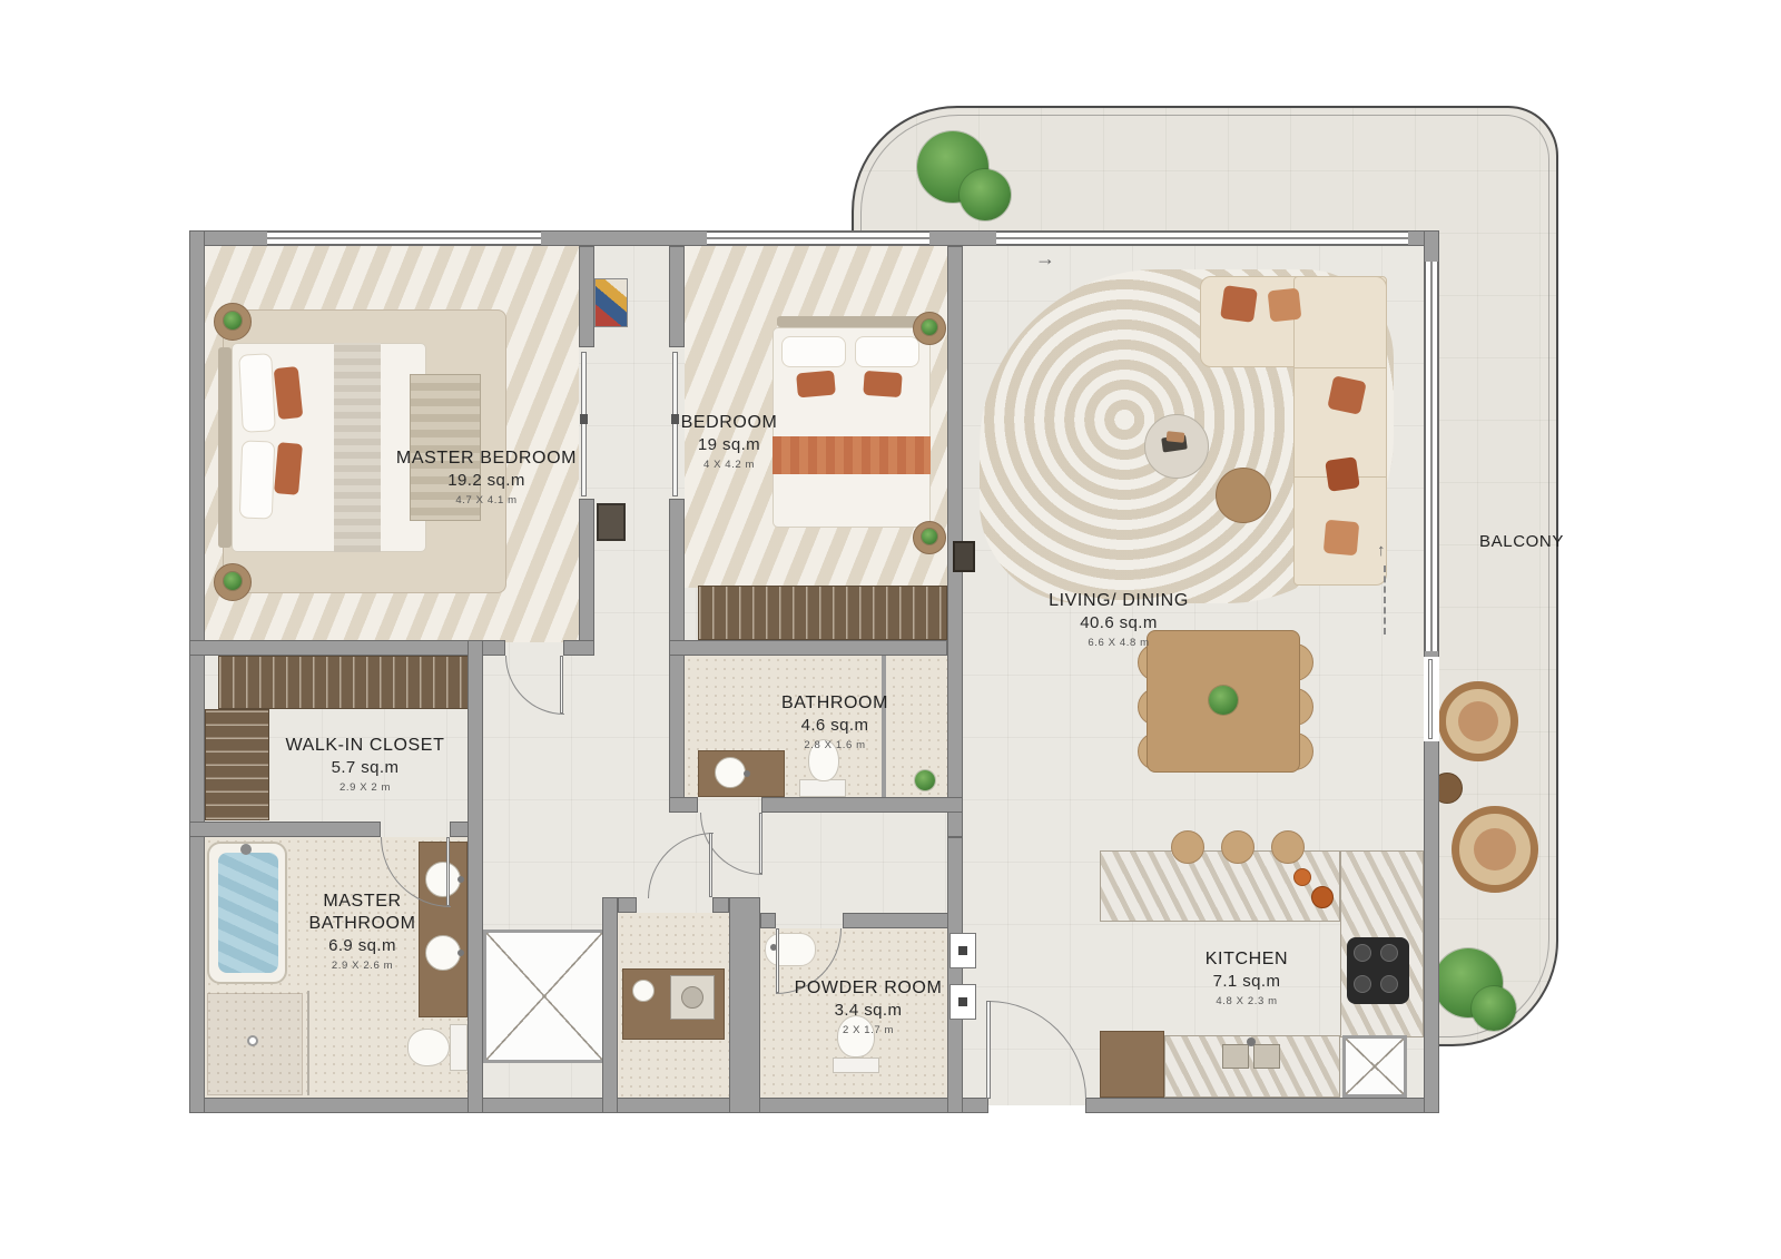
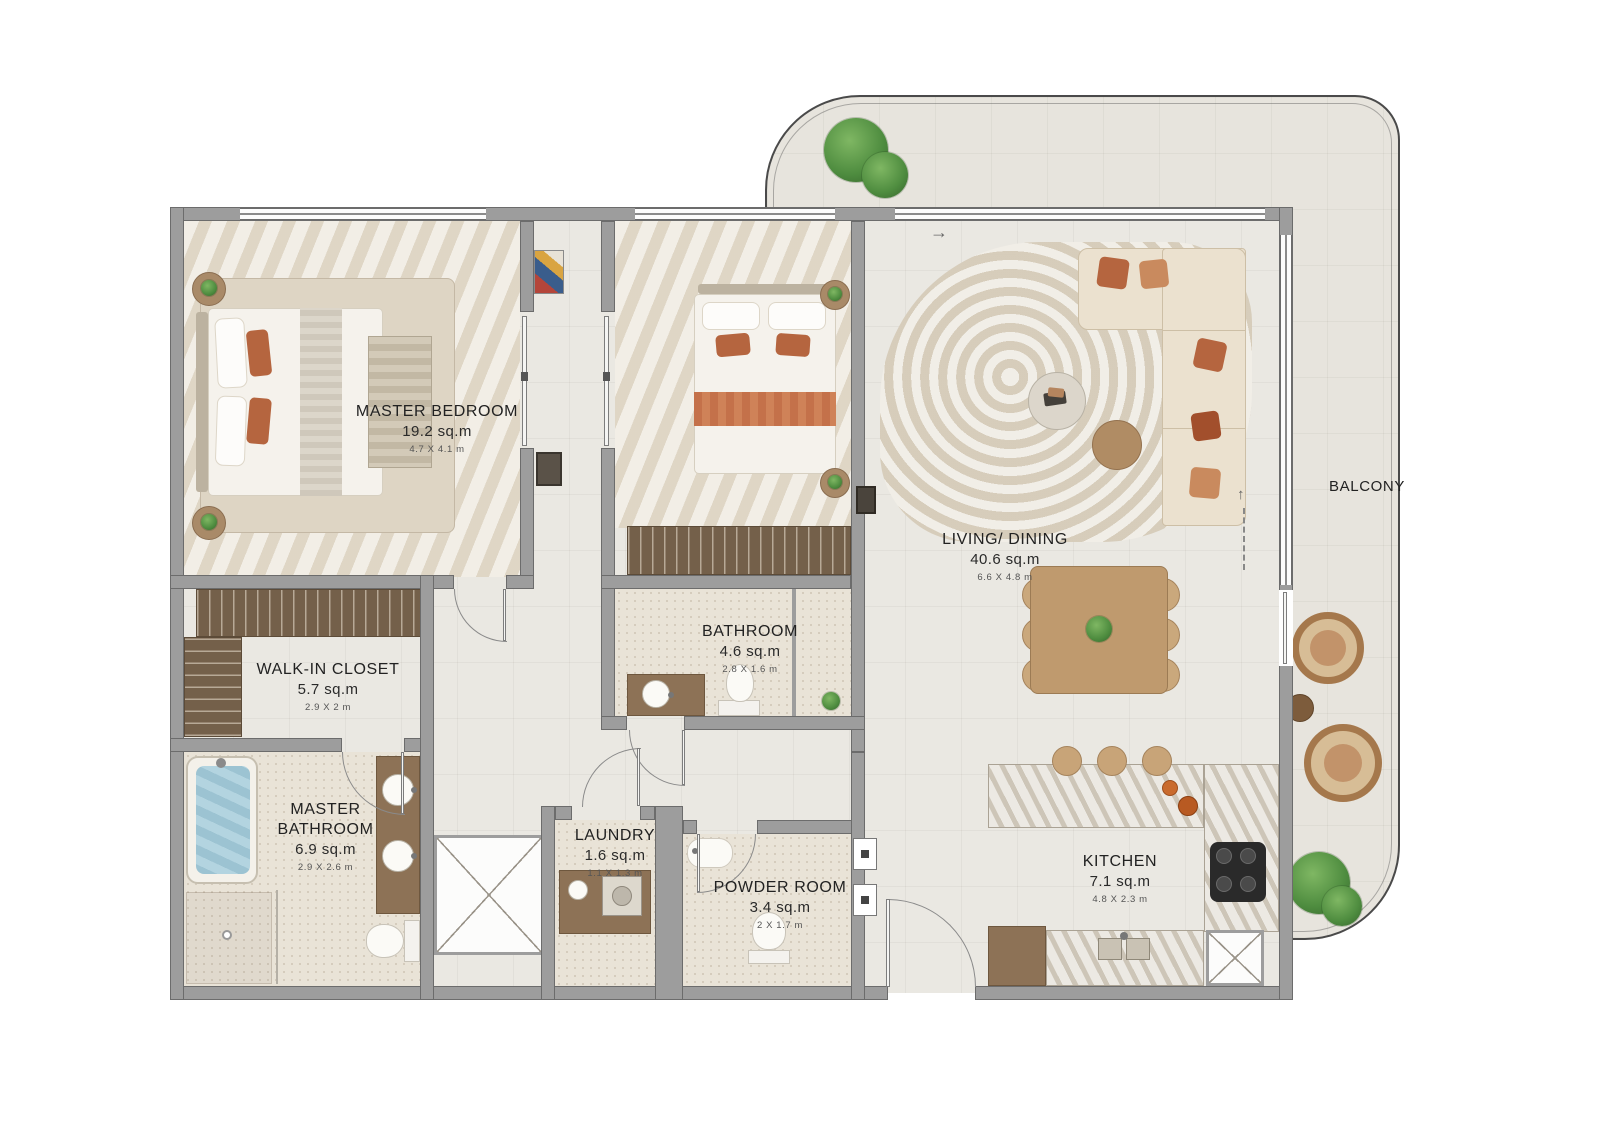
  →
  ↑
  MASTER BEDROOM
  19.2 sq.m
  4.7 X 4.1 m
- BEDROOM
- 19 sq.m
- 4 X 4.2 m
  LIVING/ DINING
  40.6 sq.m
  6.6 X 4.8 m
  WALK-IN CLOSET
  5.7 sq.m
  2.9 X 2 m
  BATHROOM
  4.6 sq.m
  2.8 X 1.6 m
  MASTER BATHROOM
  6.9 sq.m
  2.9 X 2.6 m
+ LAUNDRY
+ 1.6 sq.m
+ 1.1 X 1.3 m
  POWDER ROOM
  3.4 sq.m
  2 X 1.7 m
  KITCHEN
  7.1 sq.m
  4.8 X 2.3 m
  BALCONY
